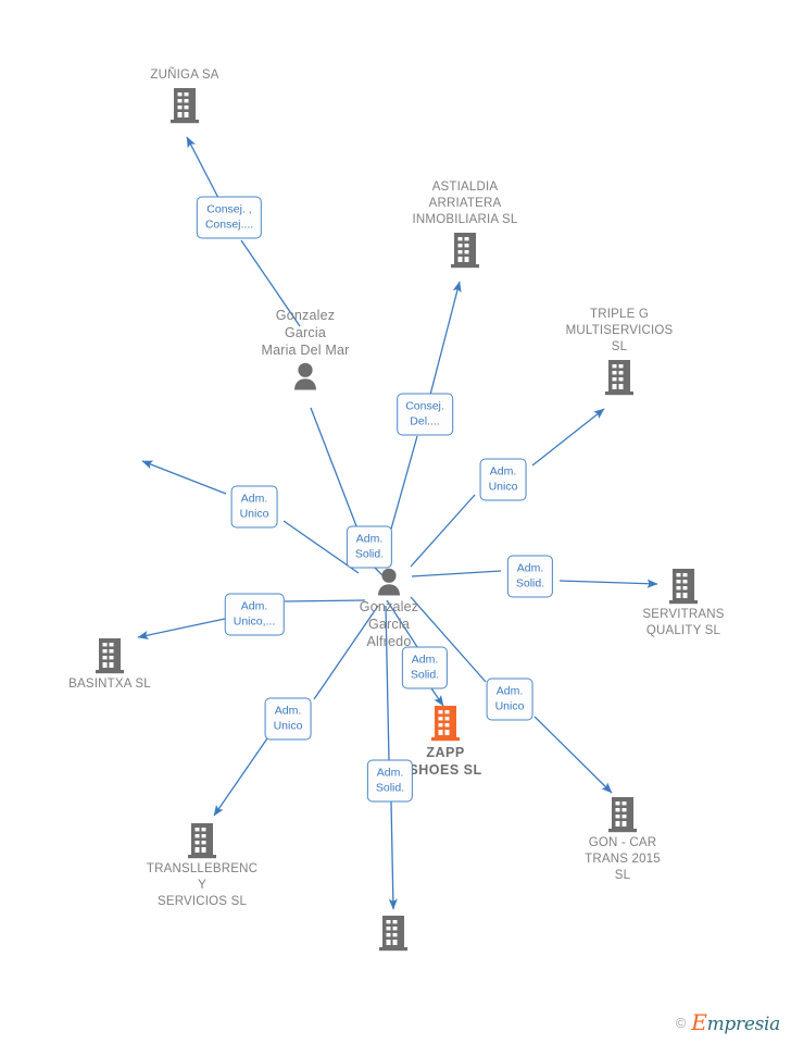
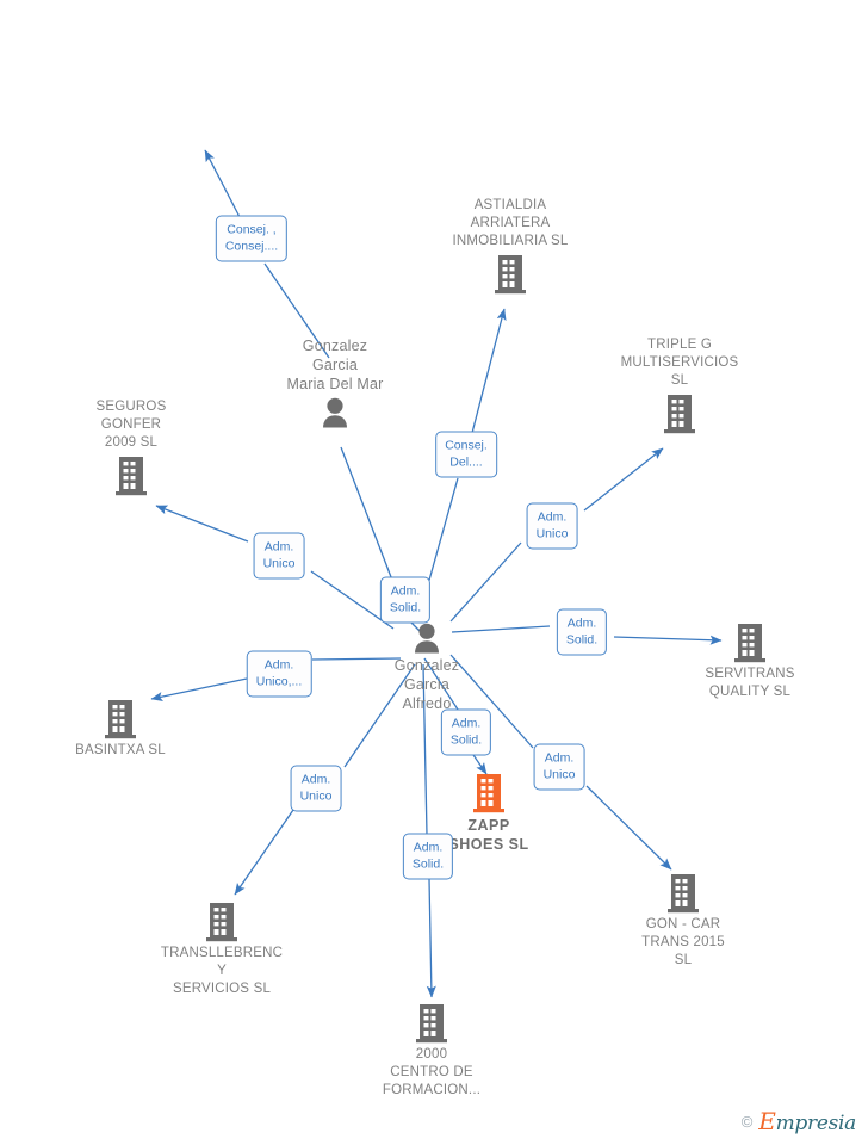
- ZUÑIGA SA
  ASTIALDIA
  ARRIATERA
  INMOBILIARIA SL
  TRIPLE G
  MULTISERVICIOS
  SL
+ SEGUROS
+ GONFER
+ 2009 SL
  Gonzalez
  Garcia
  Maria Del Mar
  SERVITRANS
  QUALITY SL
  BASINTXA SL
  Gonzalez
  Garcia
  Alfredo
  ZAPP
  SHOES SL
  TRANSLLEBRENC
  Y
  SERVICIOS SL
  GON - CAR
  TRANS 2015
  SL
+ 2000
+ CENTRO DE
+ FORMACION...
  Consej. ,
  Consej....
  Consej.
  Del....
  Adm.
  Unico
  Adm.
  Unico
  Adm.
  Solid.
  Adm.
  Solid.
  Adm.
  Unico,...
  Adm.
  Solid.
  Adm.
  Unico
  Adm.
  Unico
  Adm.
  Solid.
  ©
  Empresia
